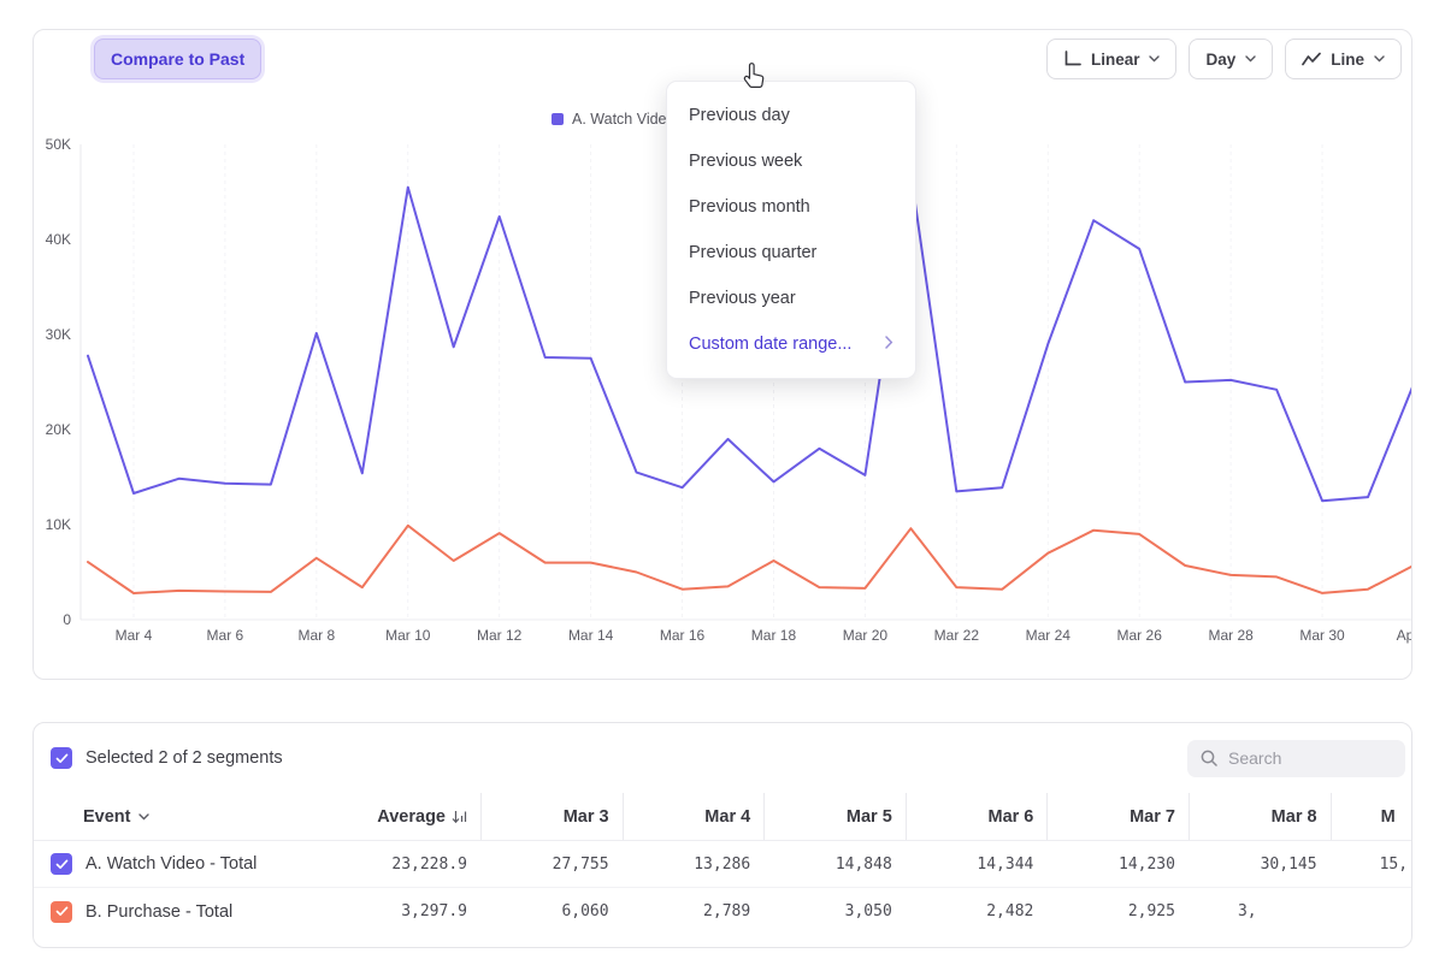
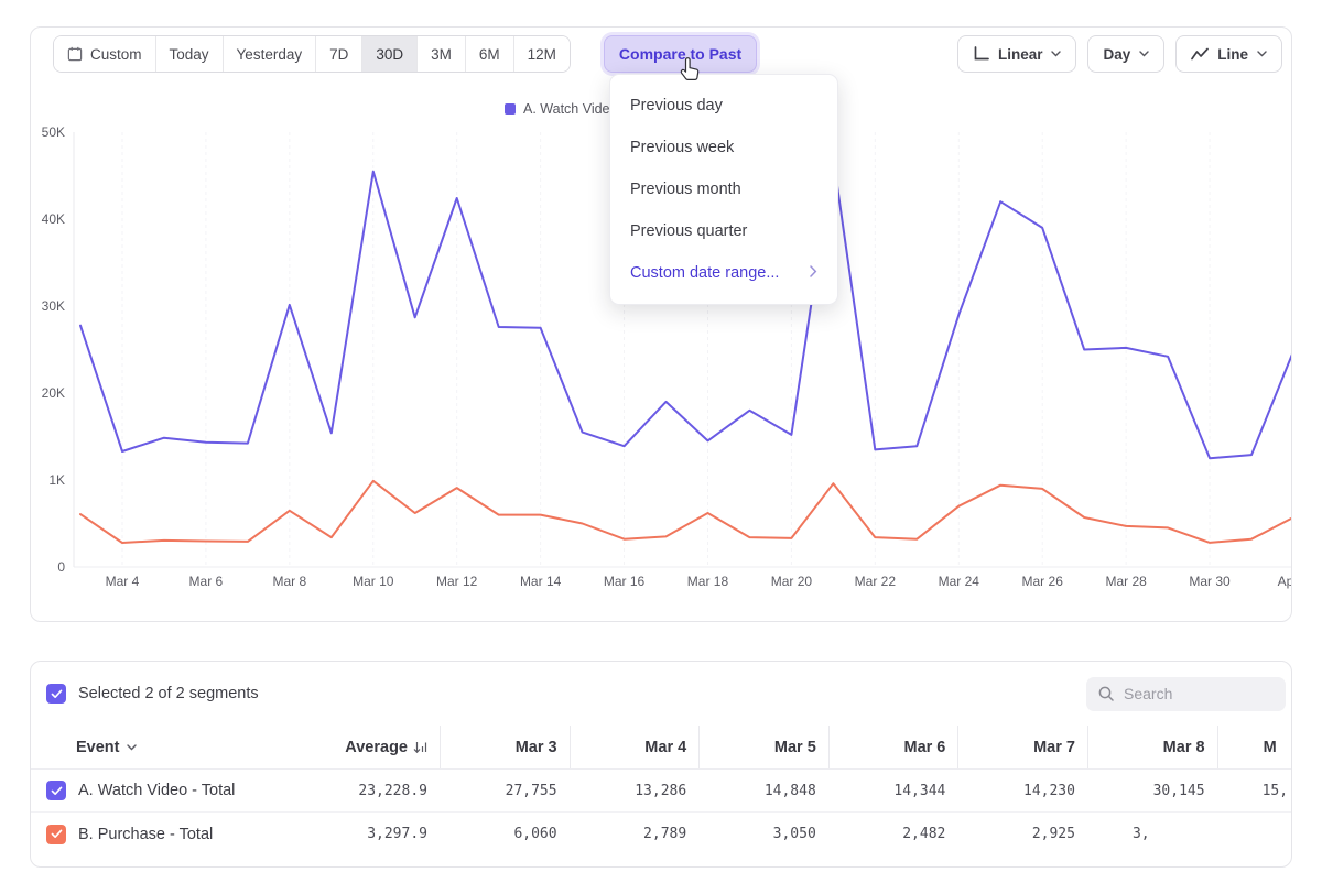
+ Custom
+ Today
+ Yesterday
+ 7D
+ 30D
+ 3M
+ 6M
+ 12M
  Compare to Past
  Linear
  Day
  Line
  A. Watch Vide
  Mar 4
  Mar 6
  Mar 8
  Mar 10
  Mar 12
  Mar 14
  Mar 16
  Mar 18
  Mar 20
  Mar 22
  Mar 24
  Mar 26
  Mar 28
  Mar 30
  0
- 10K
+ 1K
  20K
  30K
  40K
  50K
  Previous day
  Previous week
  Previous month
  Previous quarter
- Previous year
  Custom date range...
  Selected 2 of 2 segments
  Search
  Event
  Average
  Mar 3
  Mar 4
  Mar 5
  Mar 6
  Mar 7
  Mar 8
  M
  A. Watch Video - Total
  23,228.9
  27,755
  13,286
  14,848
  14,344
  14,230
  30,145
  15,
  B. Purchase - Total
  3,297.9
  6,060
  2,789
  3,050
  2,482
  2,925
  3,
